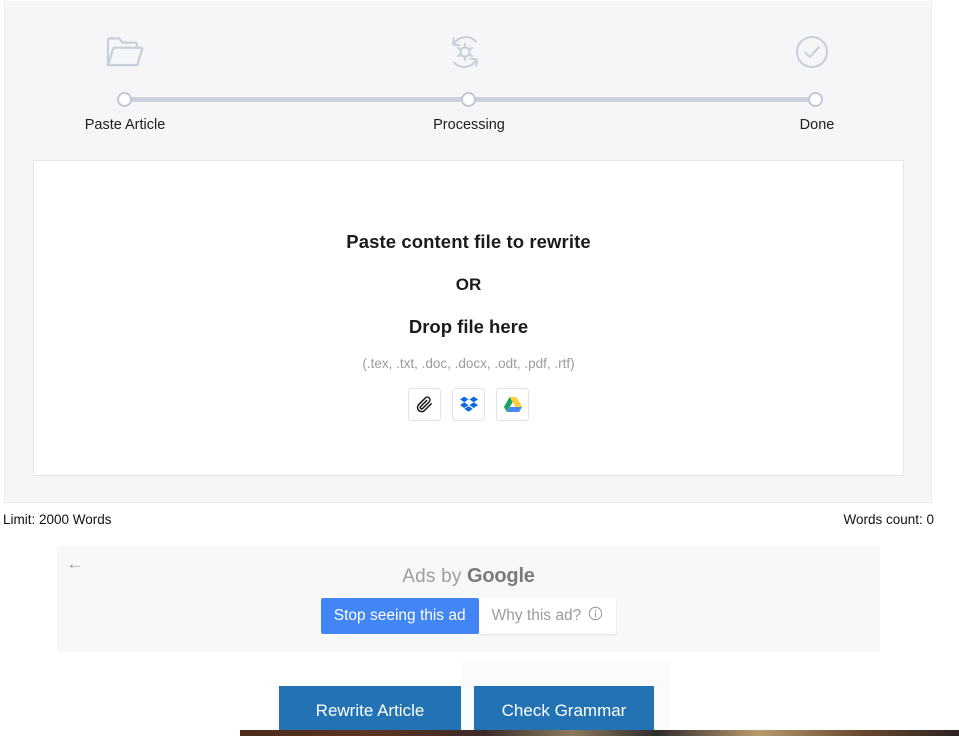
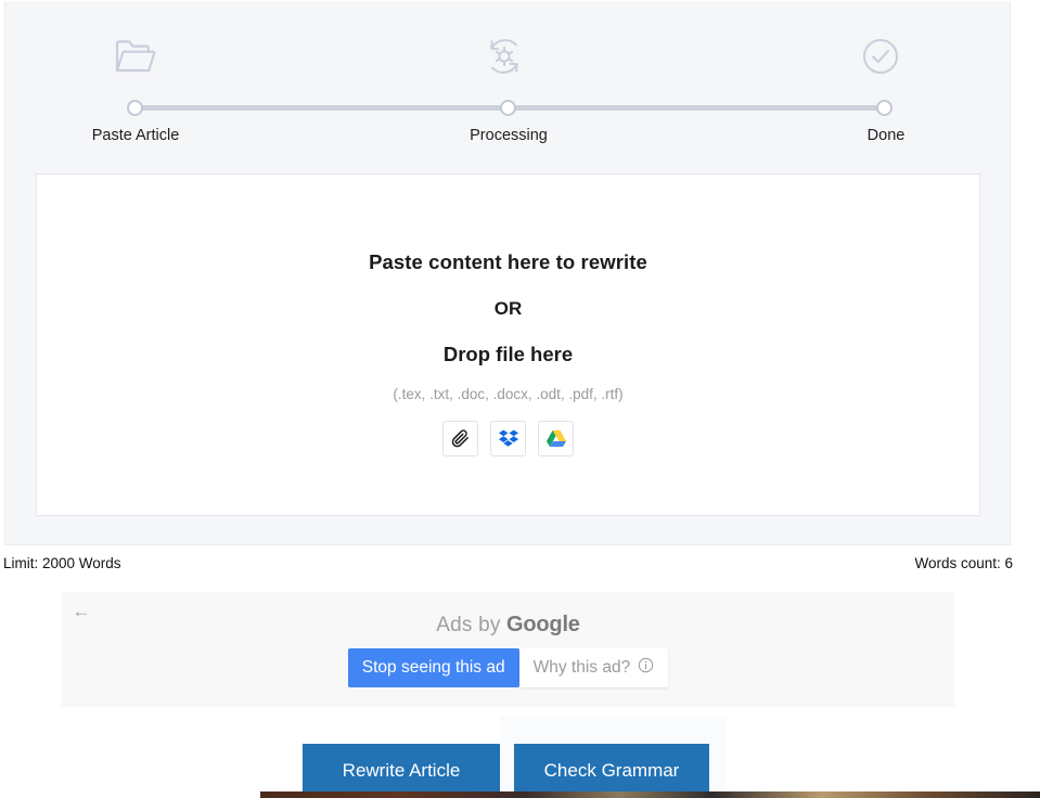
  Paste Article
  Processing
  Done
- Paste content file to rewrite
+ Paste content here to rewrite
  OR
  Drop file here
  (.tex, .txt, .doc, .docx, .odt, .pdf, .rtf)
  Limit: 2000 Words
- Words count: 0
+ Words count: 6
  ←
  Ads by Google
  Stop seeing this ad
  Why this ad?
  Rewrite Article
  Check Grammar
